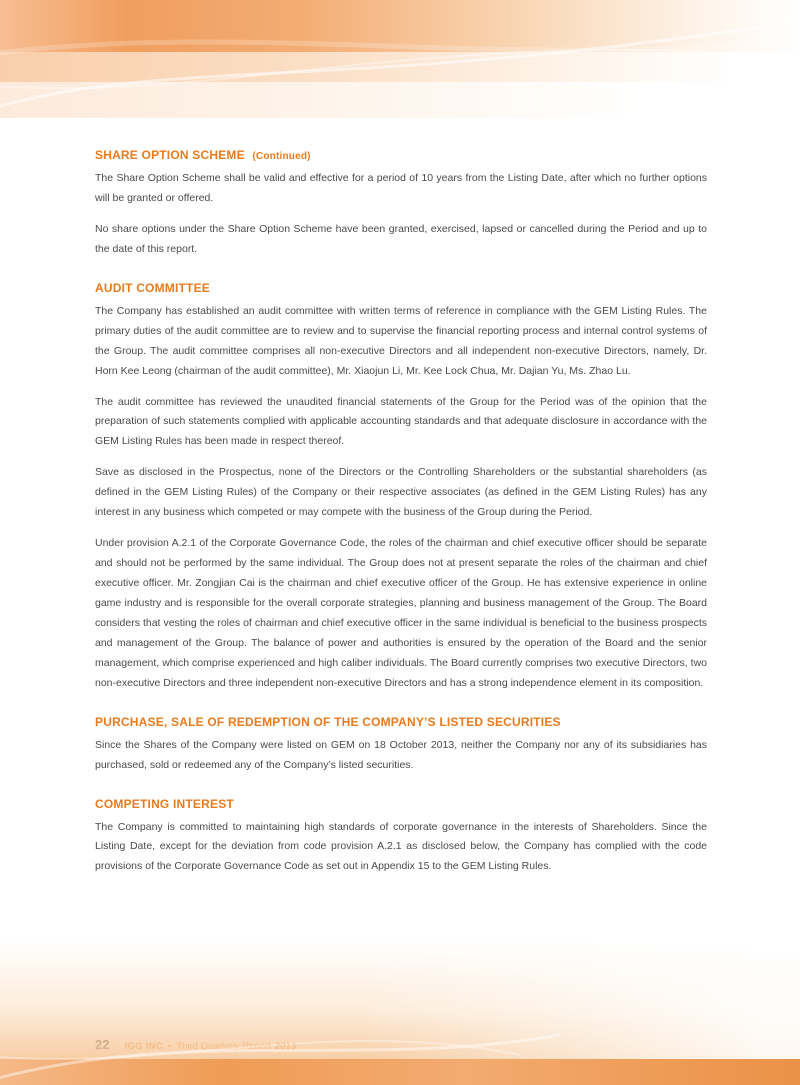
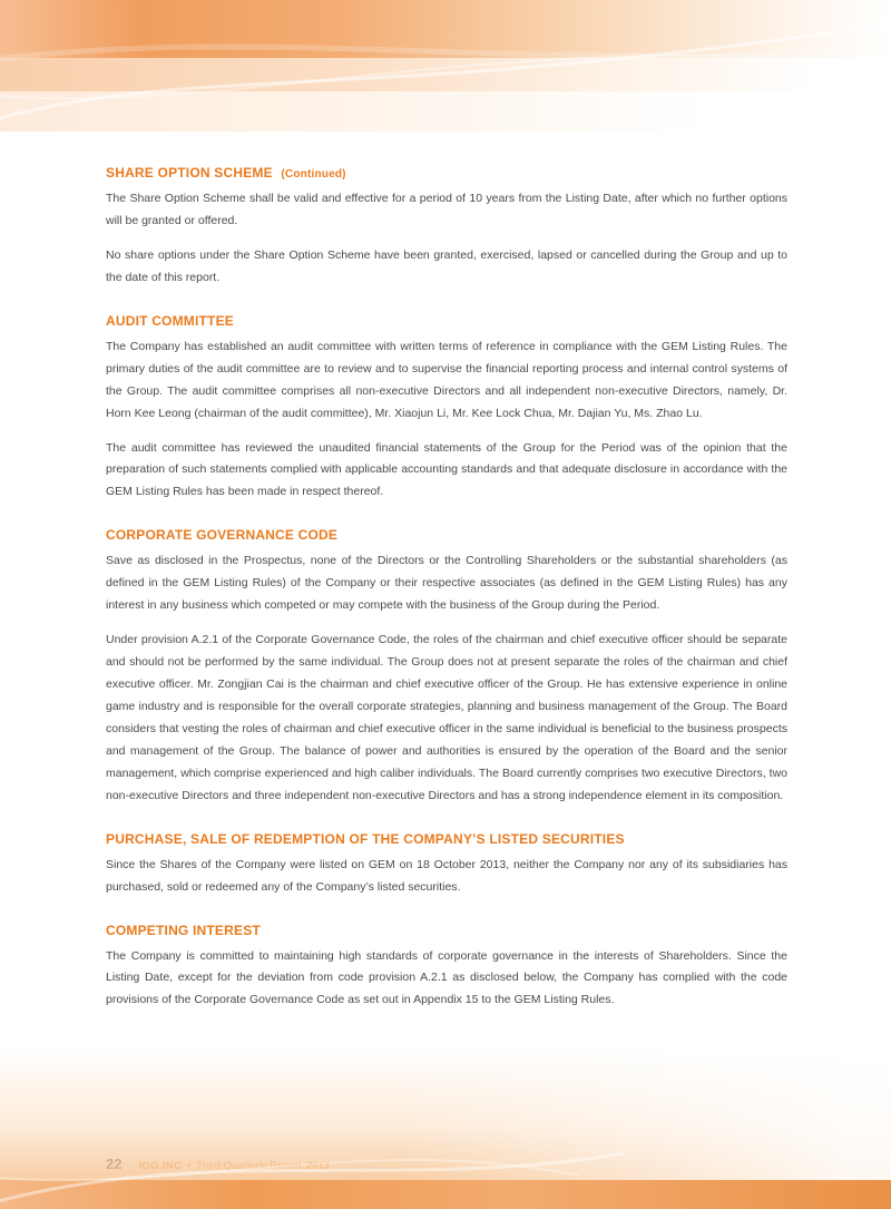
  SHARE OPTION SCHEME (Continued)
  The Share Option Scheme shall be valid and effective for a period of 10 years from the Listing Date, after which no further options will be granted or offered.
- No share options under the Share Option Scheme have been granted, exercised, lapsed or cancelled during the Period and up to the date of this report.
+ No share options under the Share Option Scheme have been granted, exercised, lapsed or cancelled during the Group and up to the date of this report.
  AUDIT COMMITTEE
  The Company has established an audit committee with written terms of reference in compliance with the GEM Listing Rules. The primary duties of the audit committee are to review and to supervise the financial reporting process and internal control systems of the Group. The audit committee comprises all non-executive Directors and all independent non-executive Directors, namely, Dr. Horn Kee Leong (chairman of the audit committee), Mr. Xiaojun Li, Mr. Kee Lock Chua, Mr. Dajian Yu, Ms. Zhao Lu.
  The audit committee has reviewed the unaudited financial statements of the Group for the Period was of the opinion that the preparation of such statements complied with applicable accounting standards and that adequate disclosure in accordance with the GEM Listing Rules has been made in respect thereof.
+ CORPORATE GOVERNANCE CODE
  Save as disclosed in the Prospectus, none of the Directors or the Controlling Shareholders or the substantial shareholders (as defined in the GEM Listing Rules) of the Company or their respective associates (as defined in the GEM Listing Rules) has any interest in any business which competed or may compete with the business of the Group during the Period.
  Under provision A.2.1 of the Corporate Governance Code, the roles of the chairman and chief executive officer should be separate and should not be performed by the same individual. The Group does not at present separate the roles of the chairman and chief executive officer. Mr. Zongjian Cai is the chairman and chief executive officer of the Group. He has extensive experience in online game industry and is responsible for the overall corporate strategies, planning and business management of the Group. The Board considers that vesting the roles of chairman and chief executive officer in the same individual is beneficial to the business prospects and management of the Group. The balance of power and authorities is ensured by the operation of the Board and the senior management, which comprise experienced and high caliber individuals. The Board currently comprises two executive Directors, two non-executive Directors and three independent non-executive Directors and has a strong independence element in its composition.
  PURCHASE, SALE OF REDEMPTION OF THE COMPANY’S LISTED SECURITIES
  Since the Shares of the Company were listed on GEM on 18 October 2013, neither the Company nor any of its subsidiaries has purchased, sold or redeemed any of the Company’s listed securities.
  COMPETING INTEREST
  The Company is committed to maintaining high standards of corporate governance in the interests of Shareholders. Since the Listing Date, except for the deviation from code provision A.2.1 as disclosed below, the Company has complied with the code provisions of the Corporate Governance Code as set out in Appendix 15 to the GEM Listing Rules.
